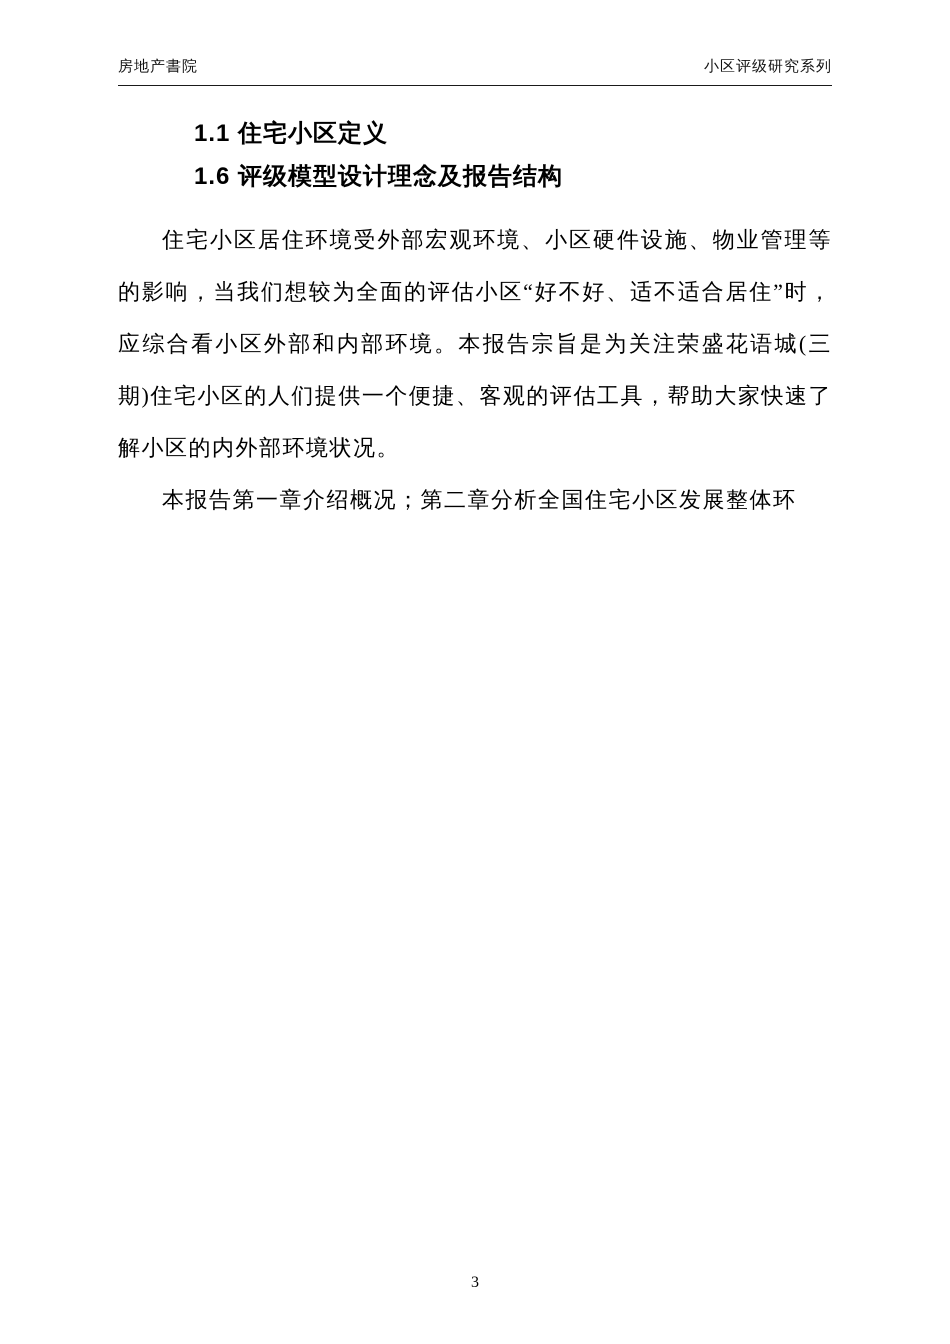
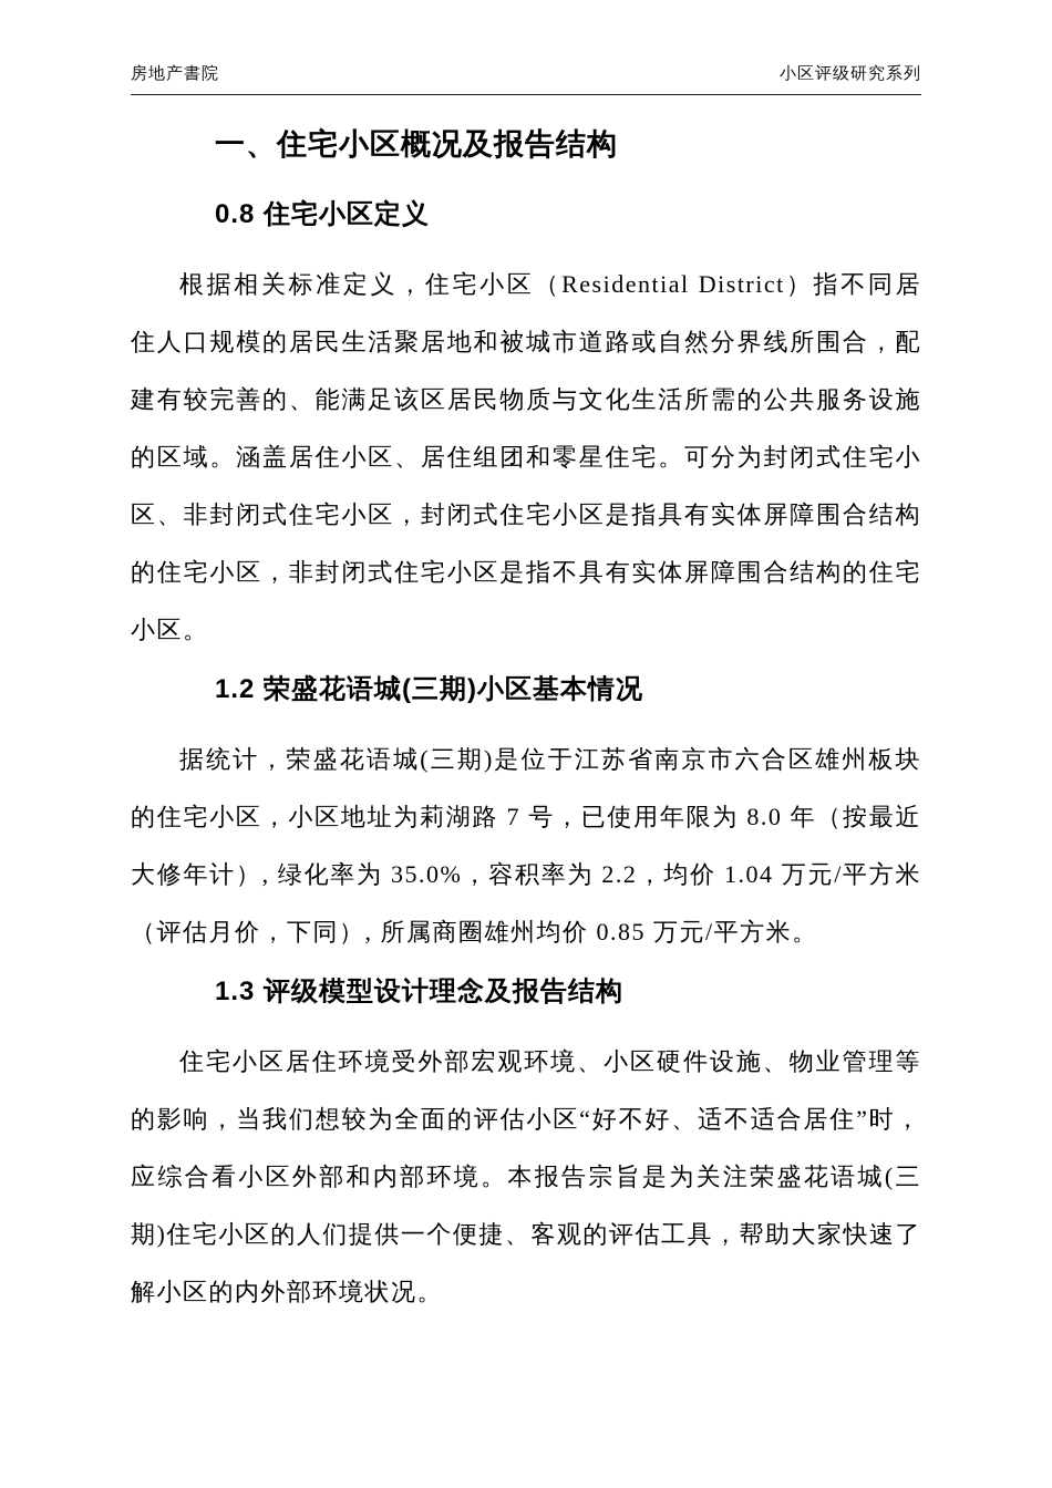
  房地产書院
  小区评级研究系列
+ 一、住宅小区概况及报告结构
- 1.1 住宅小区定义
+ 0.8 住宅小区定义
+ 根据相关标准定义，住宅小区（Residential District）指不同居住人口规模的居民生活聚居地和被城市道路或自然分界线所围合，配建有较完善的、能满足该区居民物质与文化生活所需的公共服务设施的区域。涵盖居住小区、居住组团和零星住宅。可分为封闭式住宅小区、非封闭式住宅小区，封闭式住宅小区是指具有实体屏障围合结构的住宅小区，非封闭式住宅小区是指不具有实体屏障围合结构的住宅小区。
+ 1.2 荣盛花语城(三期)小区基本情况
+ 据统计，荣盛花语城(三期)是位于江苏省南京市六合区雄州板块的住宅小区，小区地址为莉湖路 7 号，已使用年限为 8.0 年（按最近大修年计）, 绿化率为 35.0%，容积率为 2.2，均价 1.04 万元/平方米（评估月价，下同）, 所属商圈雄州均价 0.85 万元/平方米。
- 1.6 评级模型设计理念及报告结构
+ 1.3 评级模型设计理念及报告结构
  住宅小区居住环境受外部宏观环境、小区硬件设施、物业管理等的影响，当我们想较为全面的评估小区“好不好、适不适合居住”时，应综合看小区外部和内部环境。本报告宗旨是为关注荣盛花语城(三期)住宅小区的人们提供一个便捷、客观的评估工具，帮助大家快速了解小区的内外部环境状况。
- 本报告第一章介绍概况；第二章分析全国住宅小区发展整体环
- 3
